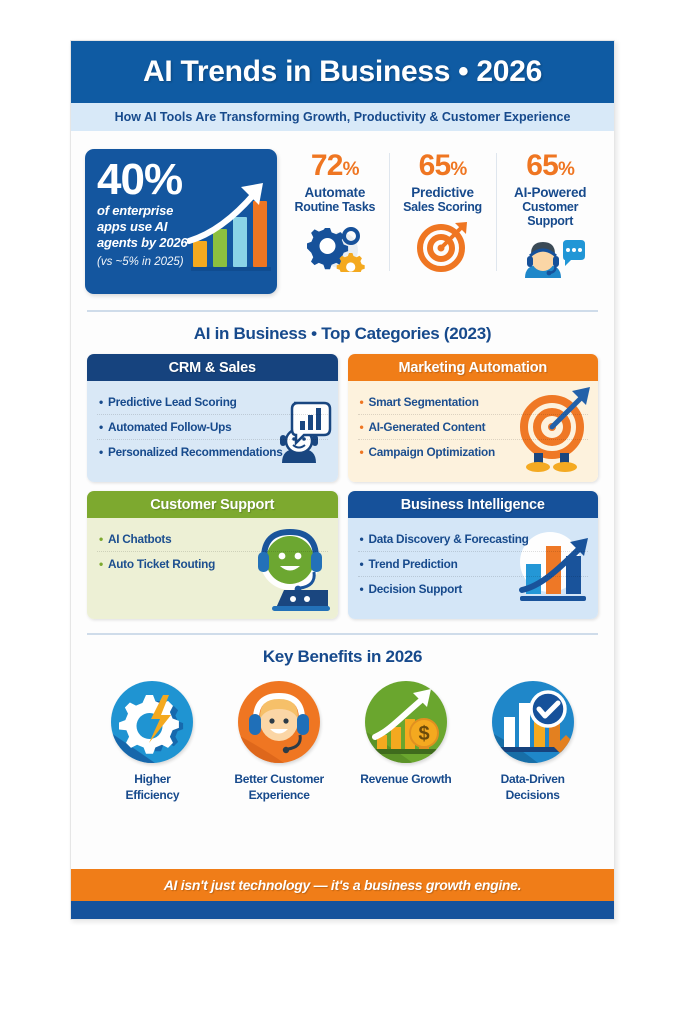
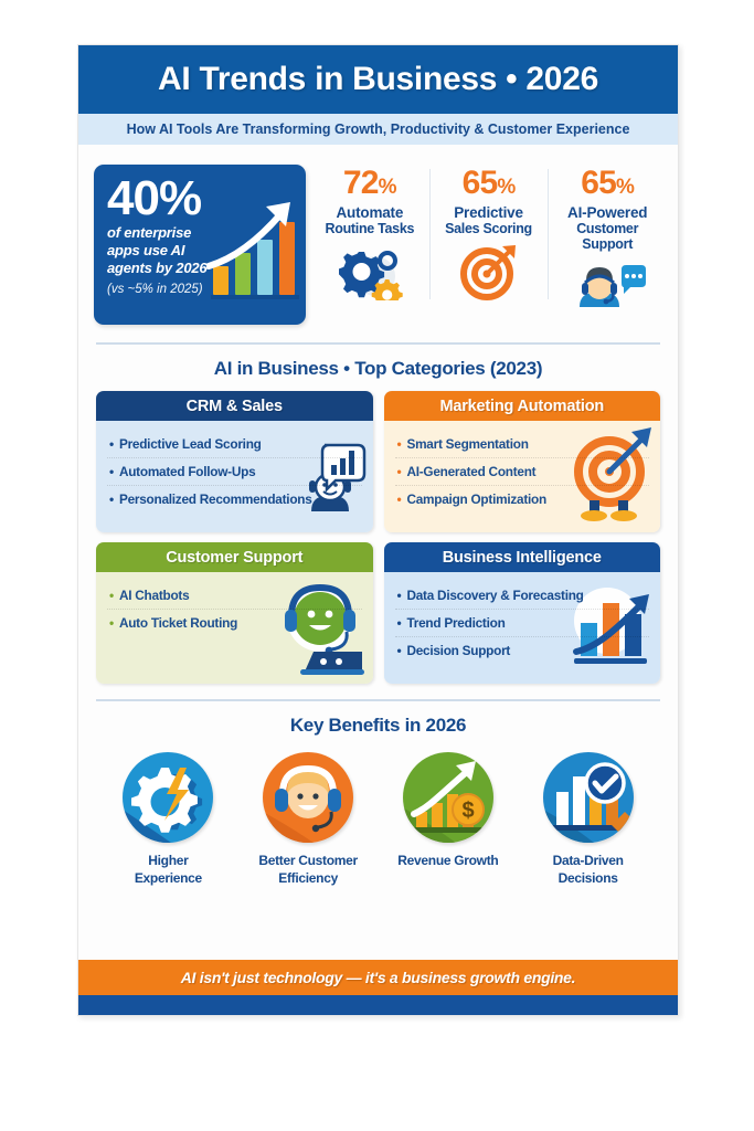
  AI Trends in Business • 2026
  How AI Tools Are Transforming Growth, Productivity & Customer Experience
  40%
  of enterprise
  apps use AI
  agents by 2026
  (vs ~5% in 2025)
  72%
  Automate
  Routine Tasks
  65%
  Predictive
  Sales Scoring
  65%
  AI-Powered
  Customer Support
  AI in Business • Top Categories (2023)
  CRM & Sales
  • Predictive Lead Scoring
  • Automated Follow-Ups
  • Personalized Recommendations
  Marketing Automation
  • Smart Segmentation
  • AI-Generated Content
  • Campaign Optimization
  Customer Support
  • AI Chatbots
  • Auto Ticket Routing
  Business Intelligence
  • Data Discovery & Forecasting
  • Trend Prediction
  • Decision Support
  Key Benefits in 2026
  Higher
- Efficiency
+ Experience
  Better Customer
- Experience
+ Efficiency
  $
  Revenue Growth
  Data-Driven
  Decisions
  AI isn't just technology — it's a business growth engine.
